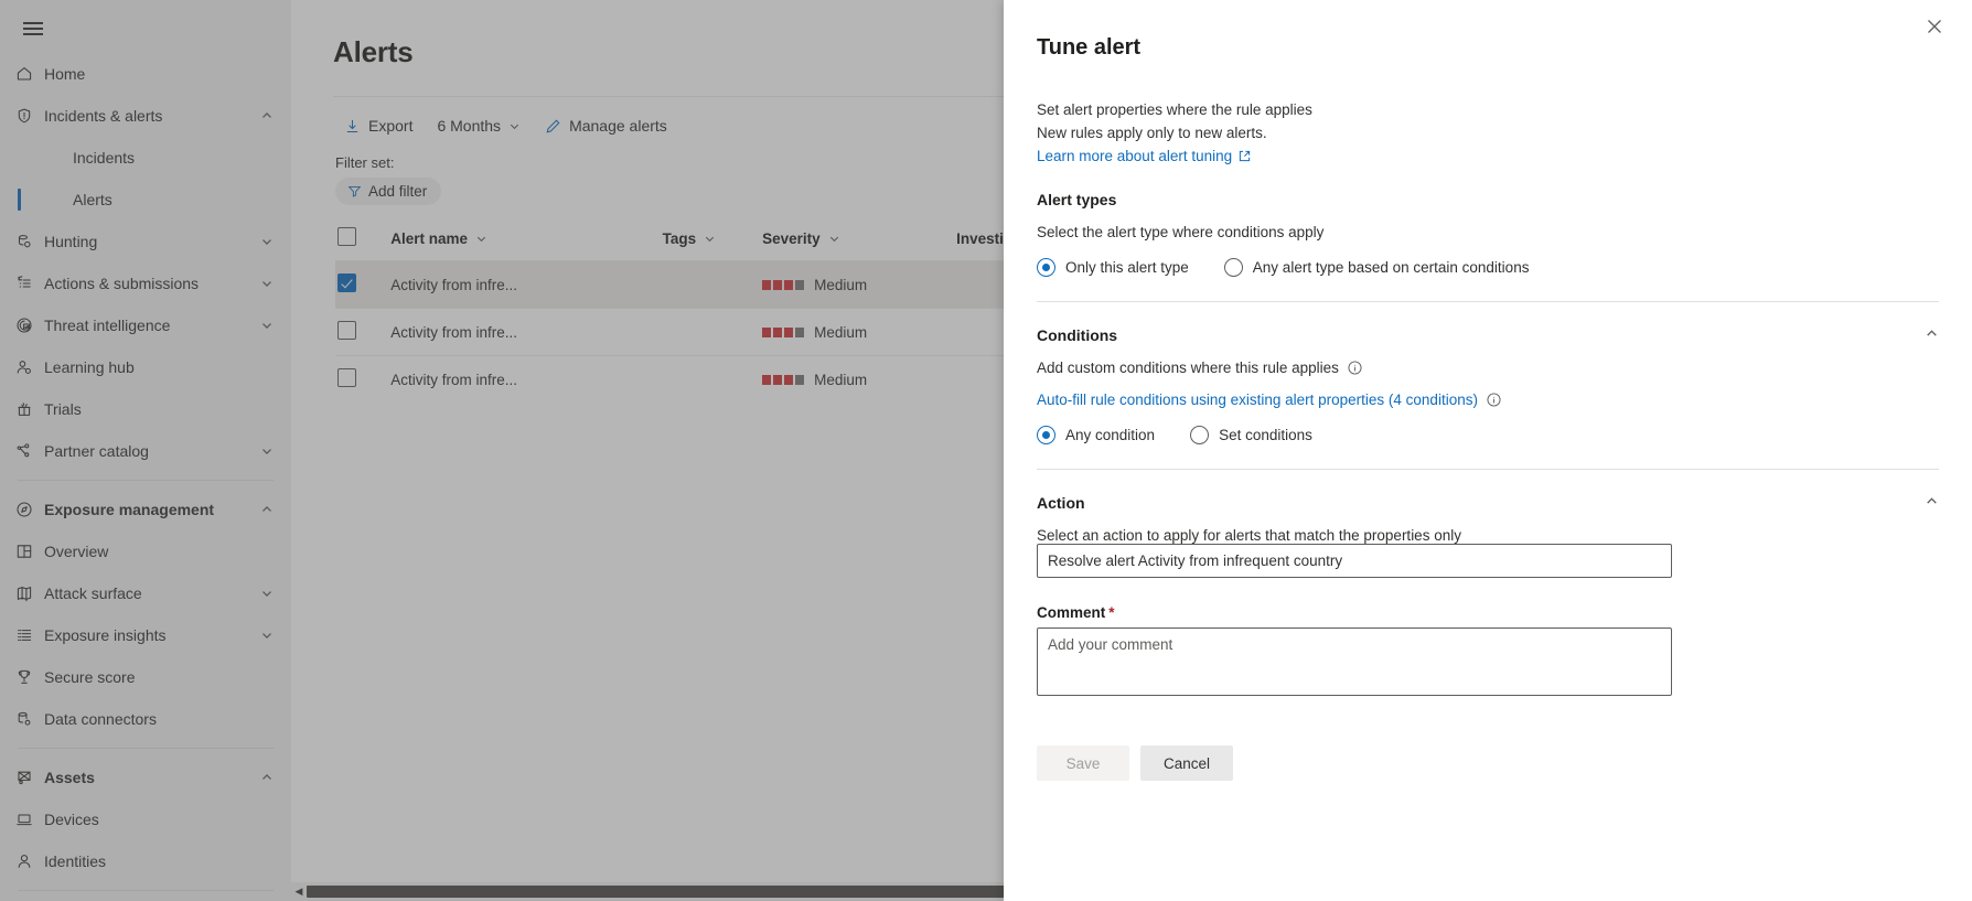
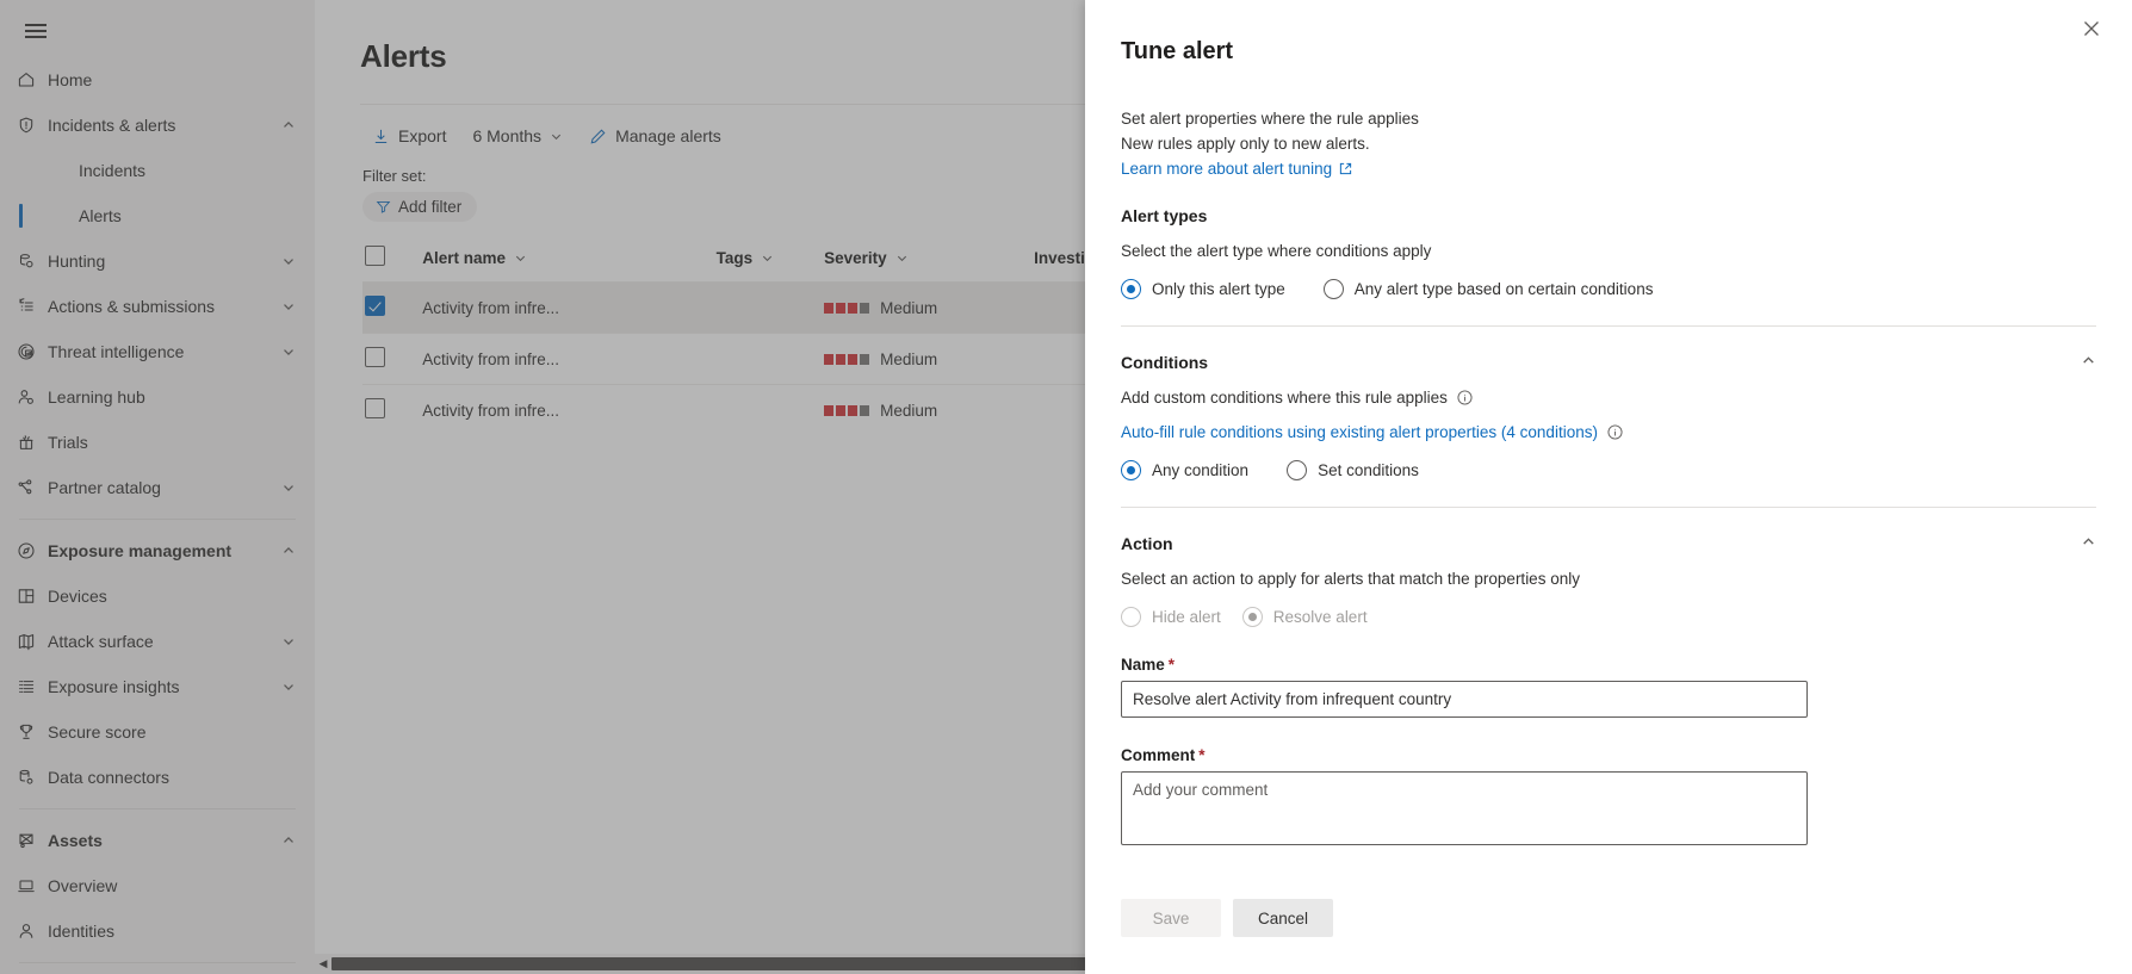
  Home
  Incidents & alerts
  Incidents
  Alerts
  Hunting
  Actions & submissions
  Threat intelligence
  Learning hub
  Trials
  Partner catalog
  Exposure management
- Overview
+ Devices
  Attack surface
  Exposure insights
  Secure score
  Data connectors
  Assets
- Devices
+ Overview
  Identities
  Alerts
  Export
  6 Months
  Manage alerts
  Filter set:
  Add filter
  	Activity from infre...		Medium
  	Activity from infre...		Medium
  	Activity from infre...		Medium
  ◀
  Tune alert
  Set alert properties where the rule applies
  New rules apply only to new alerts.
  Learn more about alert tuning
  Alert types
  Select the alert type where conditions apply
  Only this alert type
  Any alert type based on certain conditions
  Conditions
  Add custom conditions where this rule applies
  Auto-fill rule conditions using existing alert properties (4 conditions)
  Any condition
  Set conditions
  Action
  Select an action to apply for alerts that match the properties only
+ Hide alert
+ Resolve alert
+ Name *
  Resolve alert Activity from infrequent country
  Comment *
  Add your comment
  Save
  Cancel
